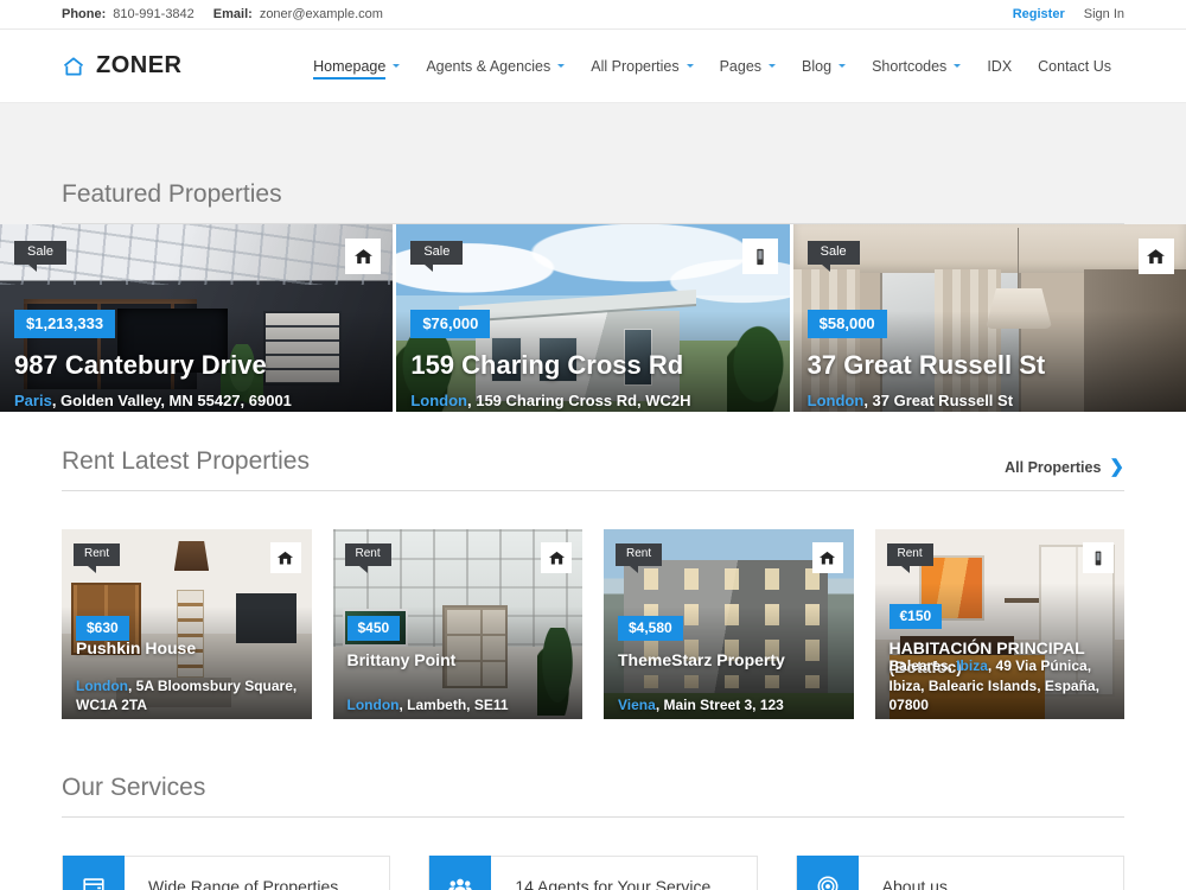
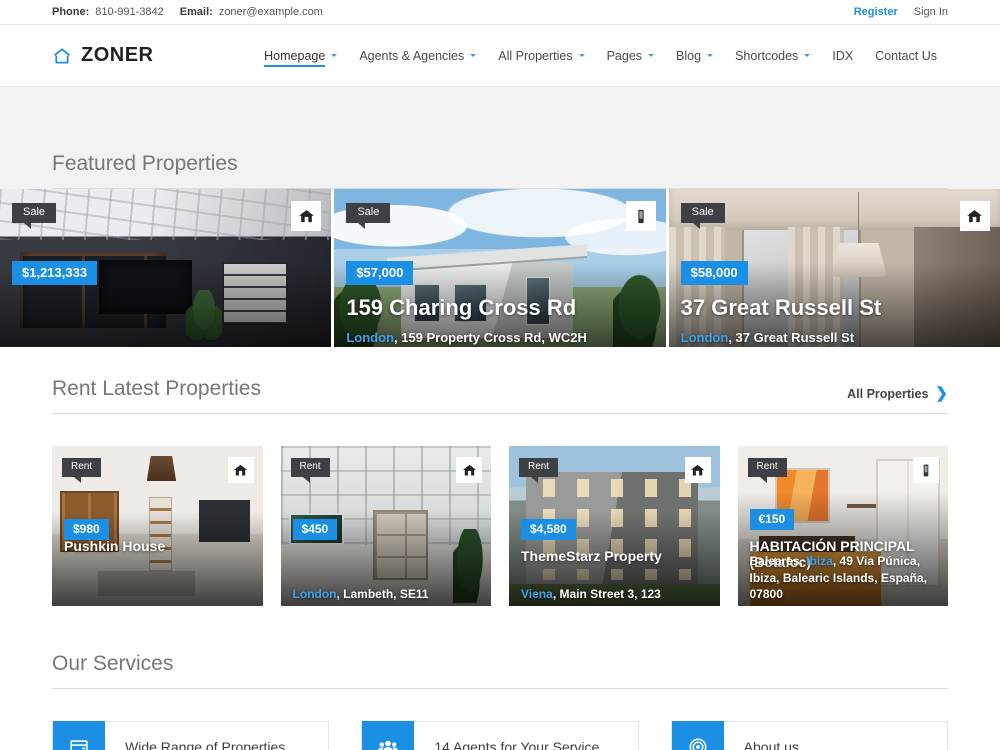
  Phone:
  810-991-3842
  Email:
  zoner@example.com
  Register
  Sign In
  ZONER
  Homepage
  Agents & Agencies
  All Properties
  Pages
  Blog
  Shortcodes
  IDX
  Contact Us
  Featured Properties
  Sale
  $1,213,333
- 987 Cantebury Drive
- Paris, Golden Valley, MN 55427, 69001
  Sale
- $76,000
+ $57,000
  159 Charing Cross Rd
- London, 159 Charing Cross Rd, WC2H
+ London, 159 Property Cross Rd, WC2H
  Sale
  $58,000
  37 Great Russell St
  London, 37 Great Russell St
  Rent Latest Properties
  All Properties
  ❯
  Rent
- $630
+ $980
  Pushkin House
- London, 5A Bloomsbury Square, WC1A 2TA
  Rent
  $450
- Brittany Point
  London, Lambeth, SE11
  Rent
  $4,580
  ThemeStarz Property
  Viena, Main Street 3, 123
  Rent
  €150
  HABITACIÓN PRINCIPAL (Botafoc)
  Baleares, Ibiza, 49 Via Púnica, Ibiza, Balearic Islands, España, 07800
  Our Services
  Wide Range of Properties
  14 Agents for Your Service
  About us
